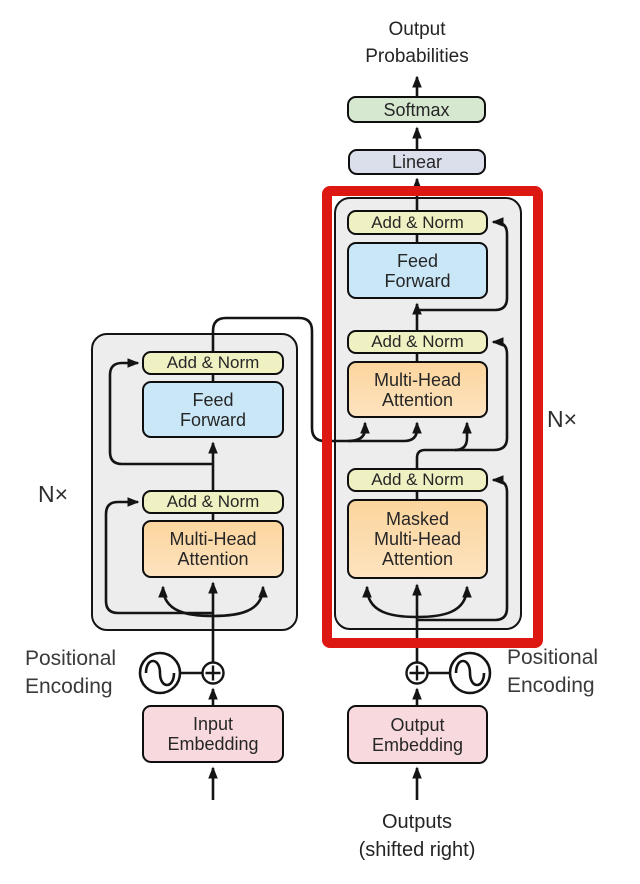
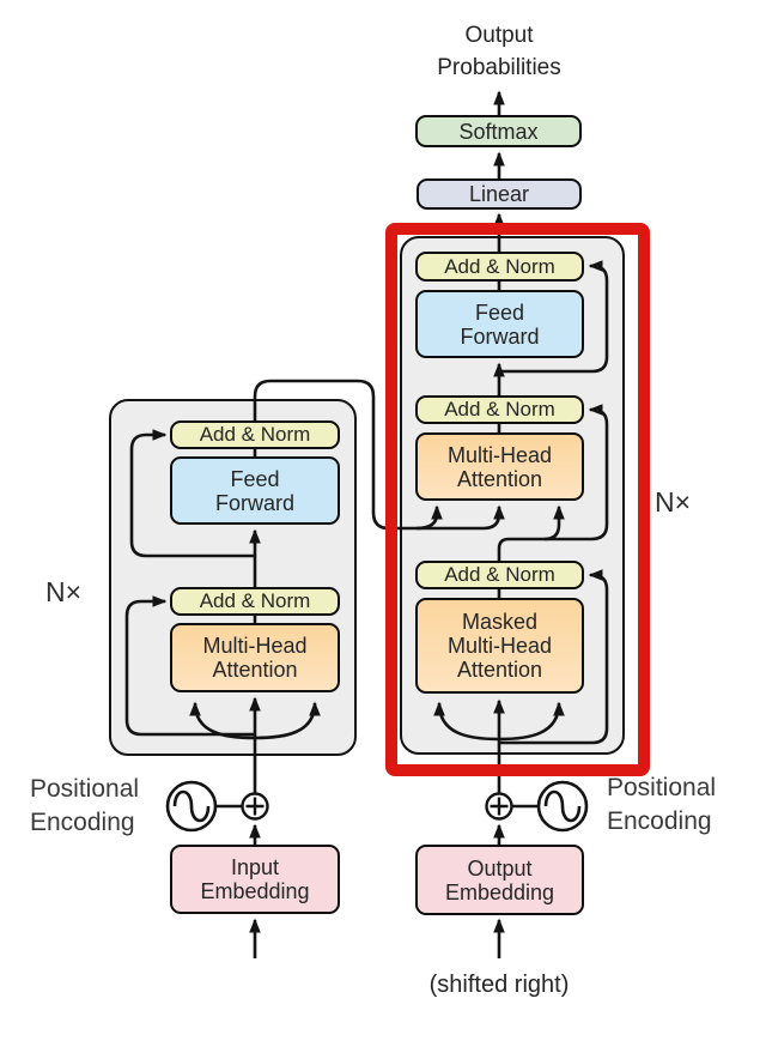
  Softmax
  Linear
  Add & Norm
  Feed Forward
  Add & Norm
  Multi-Head Attention
  Add & Norm
  Masked Multi-Head Attention
  Add & Norm
  Feed Forward
  Add & Norm
  Multi-Head Attention
  Input Embedding
  Output Embedding
  Output Probabilities
  N×
  N×
  Positional Encoding
  Positional Encoding
- Outputs
  (shifted right)
